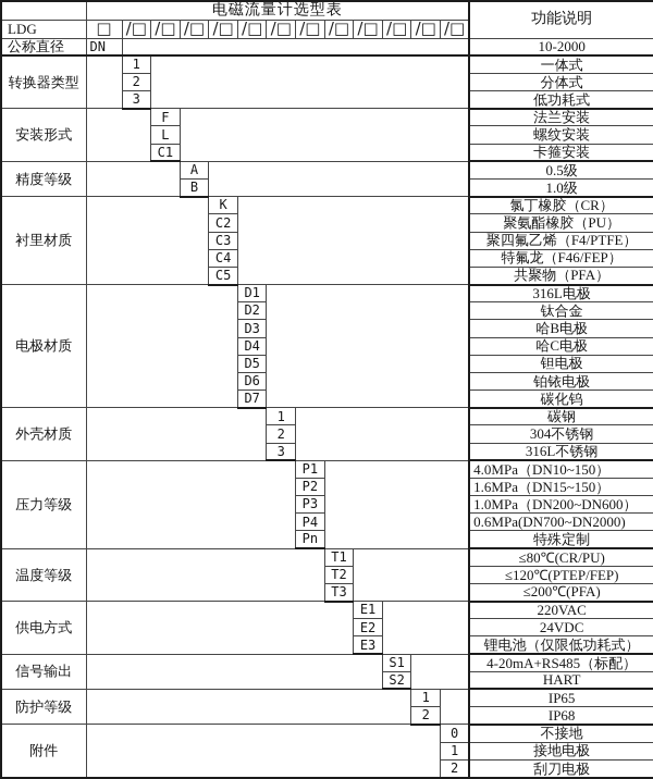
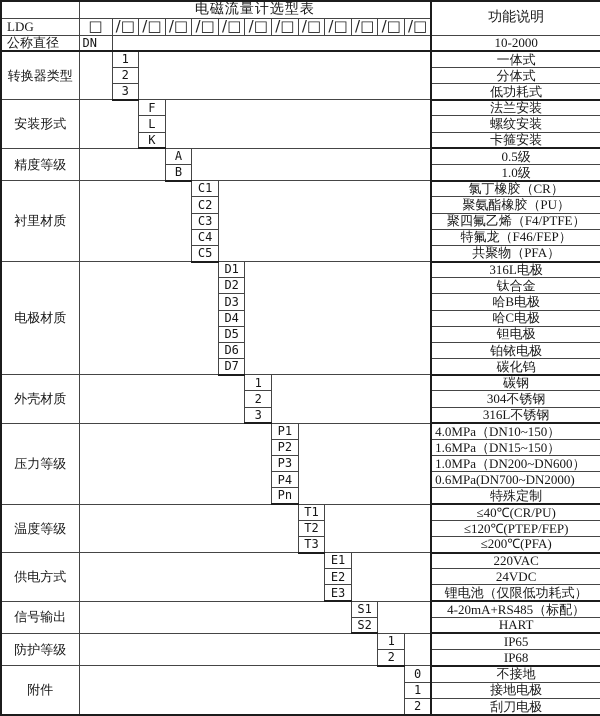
  	电磁流量计选型表	功能说明
  LDG	□	/□	/□	/□	/□	/□	/□	/□	/□	/□	/□	/□	/□
  公称直径	DN		10-2000
  转换器类型		1		一体式
  2	分体式
  3	低功耗式
  安装形式		F		法兰安装
  L	螺纹安装
- C1	卡箍安装
+ K	卡箍安装
  精度等级		A		0.5级
  B	1.0级
- 衬里材质		K		氯丁橡胶（CR）
+ 衬里材质		C1		氯丁橡胶（CR）
  C2	聚氨酯橡胶（PU）
  C3	聚四氟乙烯（F4/PTFE）
  C4	特氟龙（F46/FEP）
  C5	共聚物（PFA）
  电极材质		D1		316L电极
  D2	钛合金
  D3	哈B电极
  D4	哈C电极
  D5	钽电极
  D6	铂铱电极
  D7	碳化钨
  外壳材质		1		碳钢
  2	304不锈钢
  3	316L不锈钢
  压力等级		P1		4.0MPa（DN10~150）
  P2	1.6MPa（DN15~150）
  P3	1.0MPa（DN200~DN600）
  P4	0.6MPa(DN700~DN2000)
  Pn	特殊定制
- 温度等级		T1		≤80℃(CR/PU)
+ 温度等级		T1		≤40℃(CR/PU)
  T2	≤120℃(PTEP/FEP)
  T3	≤200℃(PFA)
  供电方式		E1		220VAC
  E2	24VDC
  E3	锂电池（仅限低功耗式）
  信号输出		S1		4-20mA+RS485（标配）
  S2	HART
  防护等级		1		IP65
  2	IP68
  附件		0	不接地
  1	接地电极
  2	刮刀电极
